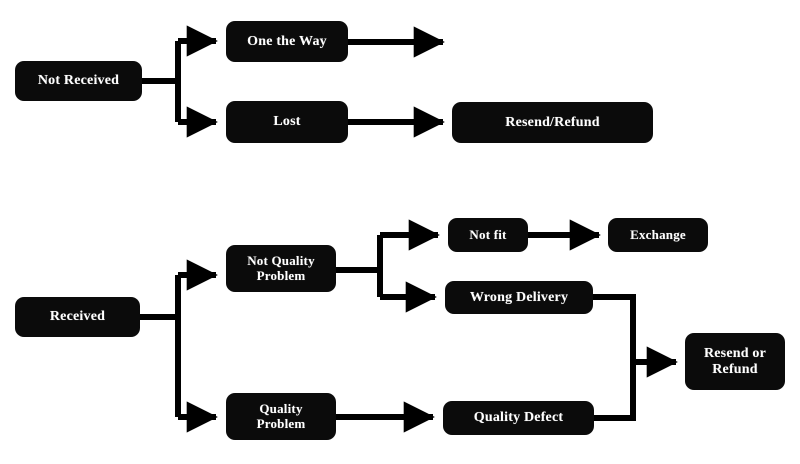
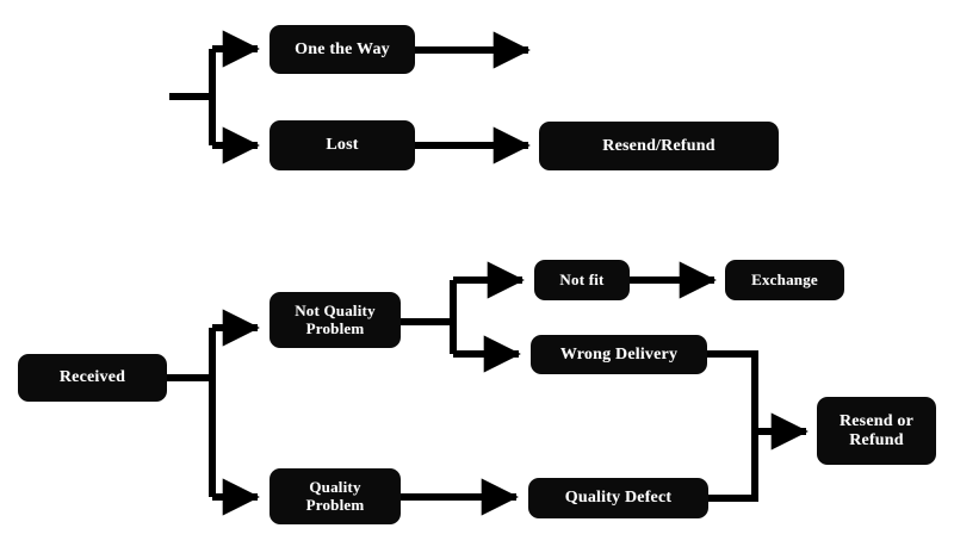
- Not Received
  One the Way
  Lost
  Resend/Refund
  Received
  Not Quality
  Problem
  Quality
  Problem
  Not fit
  Exchange
  Wrong Delivery
  Quality Defect
  Resend or
  Refund
